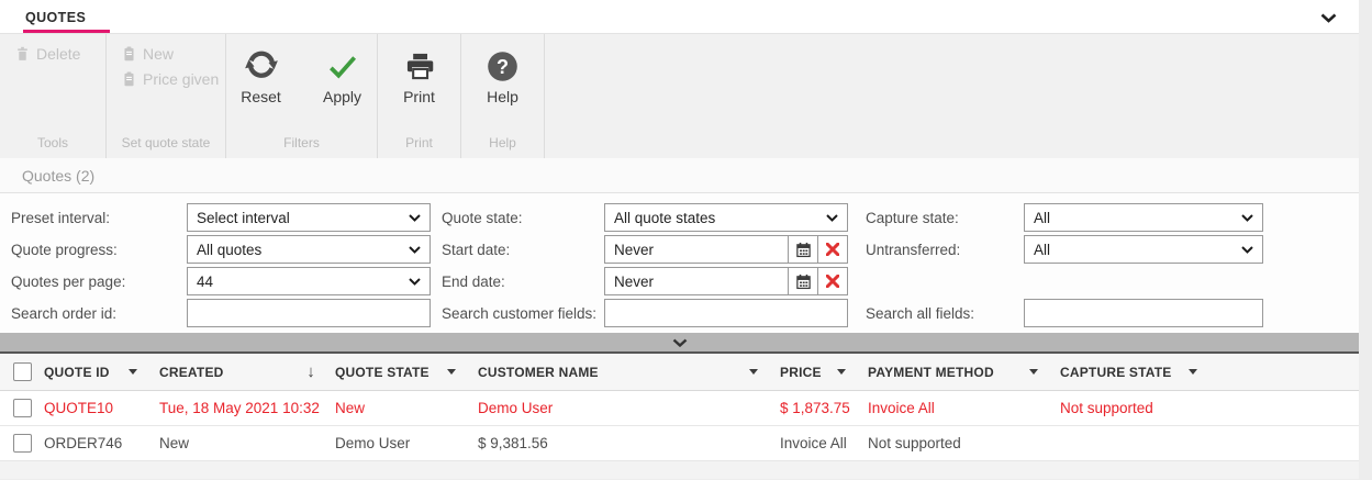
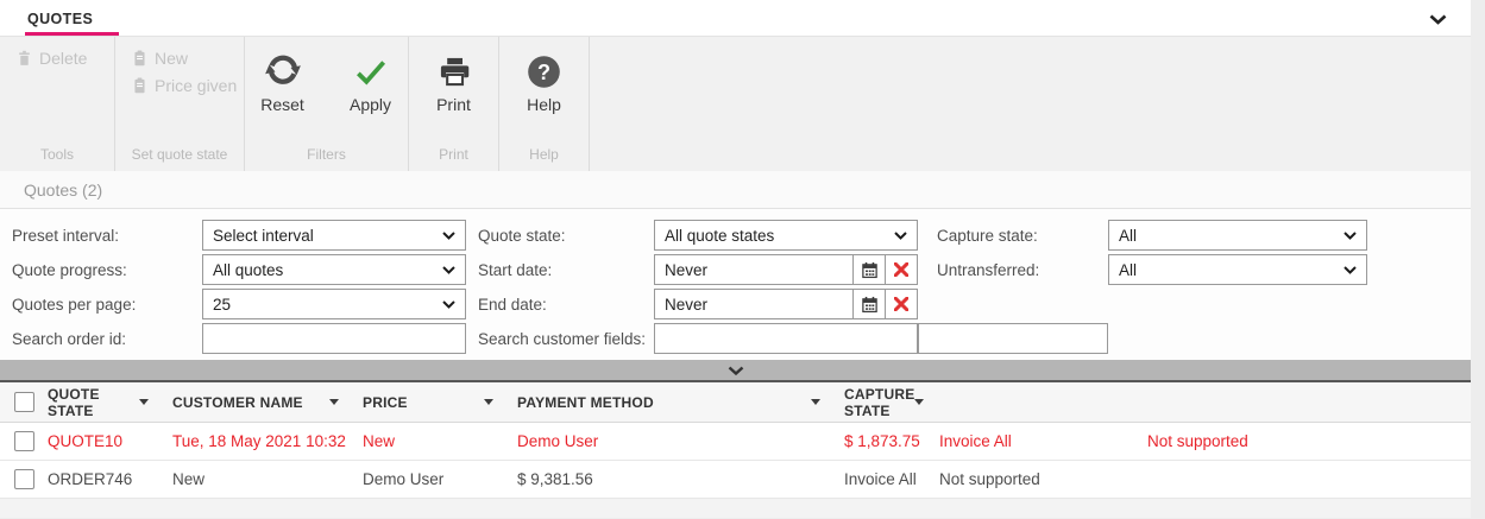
  QUOTES
  Delete
  Tools
  New
  Price given
  Set quote state
  Reset
  Apply
  Filters
  Print
  Print
  ?
  Help
  Help
  Quotes (2)
  Preset interval:
  Select interval
  Quote state:
  All quote states
  Capture state:
  All
  Quote progress:
  All quotes
  Start date:
  Never
  Untransferred:
  All
  Quotes per page:
- 44
+ 25
  End date:
  Never
  Search order id:
  Search customer fields:
- Search all fields:
- QUOTE ID
- CREATED
- ↓
  QUOTE STATE
  CUSTOMER NAME
  PRICE
  PAYMENT METHOD
  CAPTURE STATE
  QUOTE10
  Tue, 18 May 2021 10:32
  New
  Demo User
  $ 1,873.75
  Invoice All
  Not supported
  ORDER746
  New
  Demo User
  $ 9,381.56
  Invoice All
  Not supported
